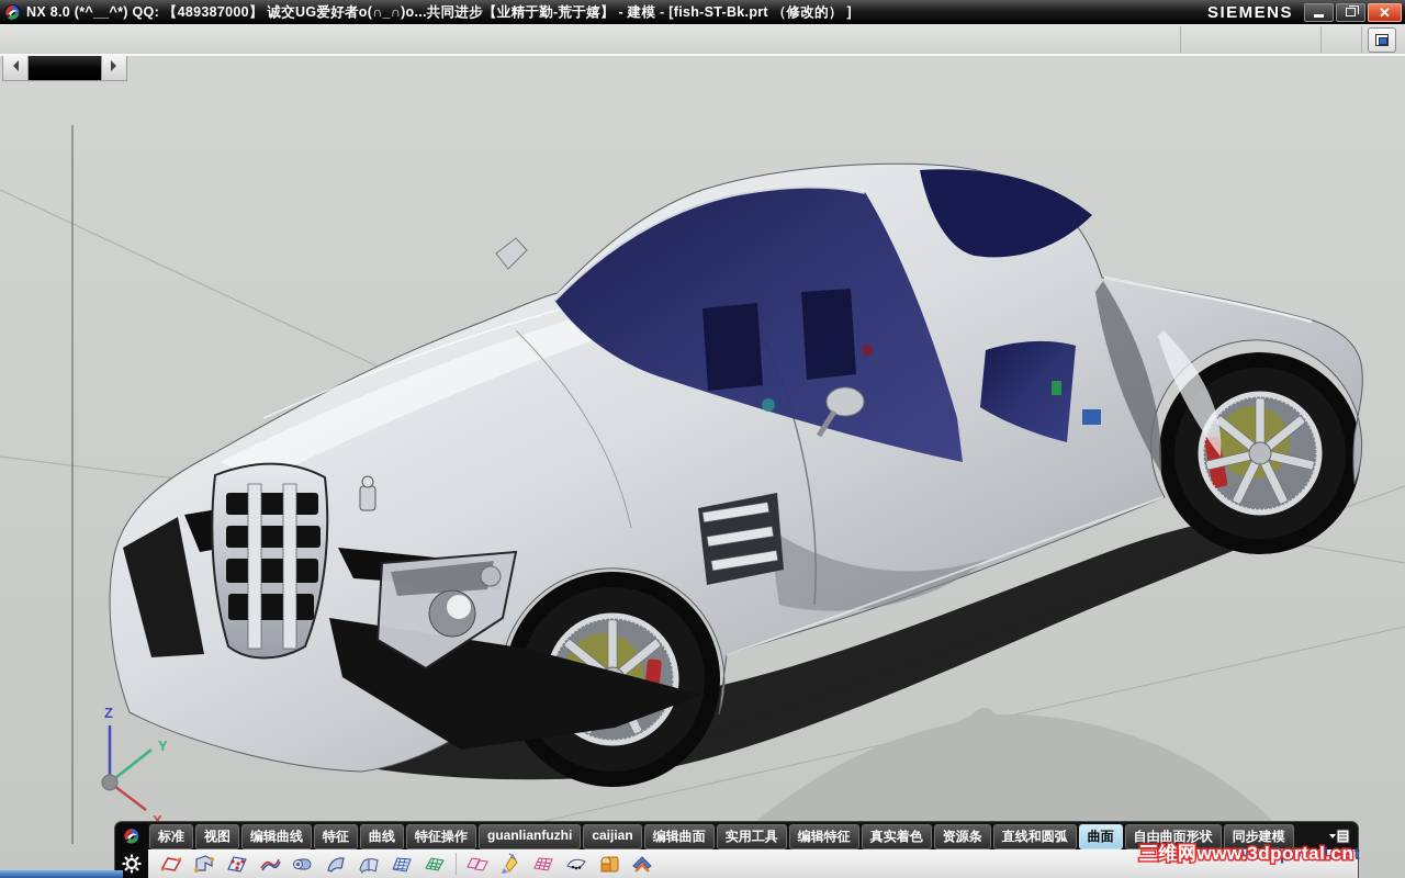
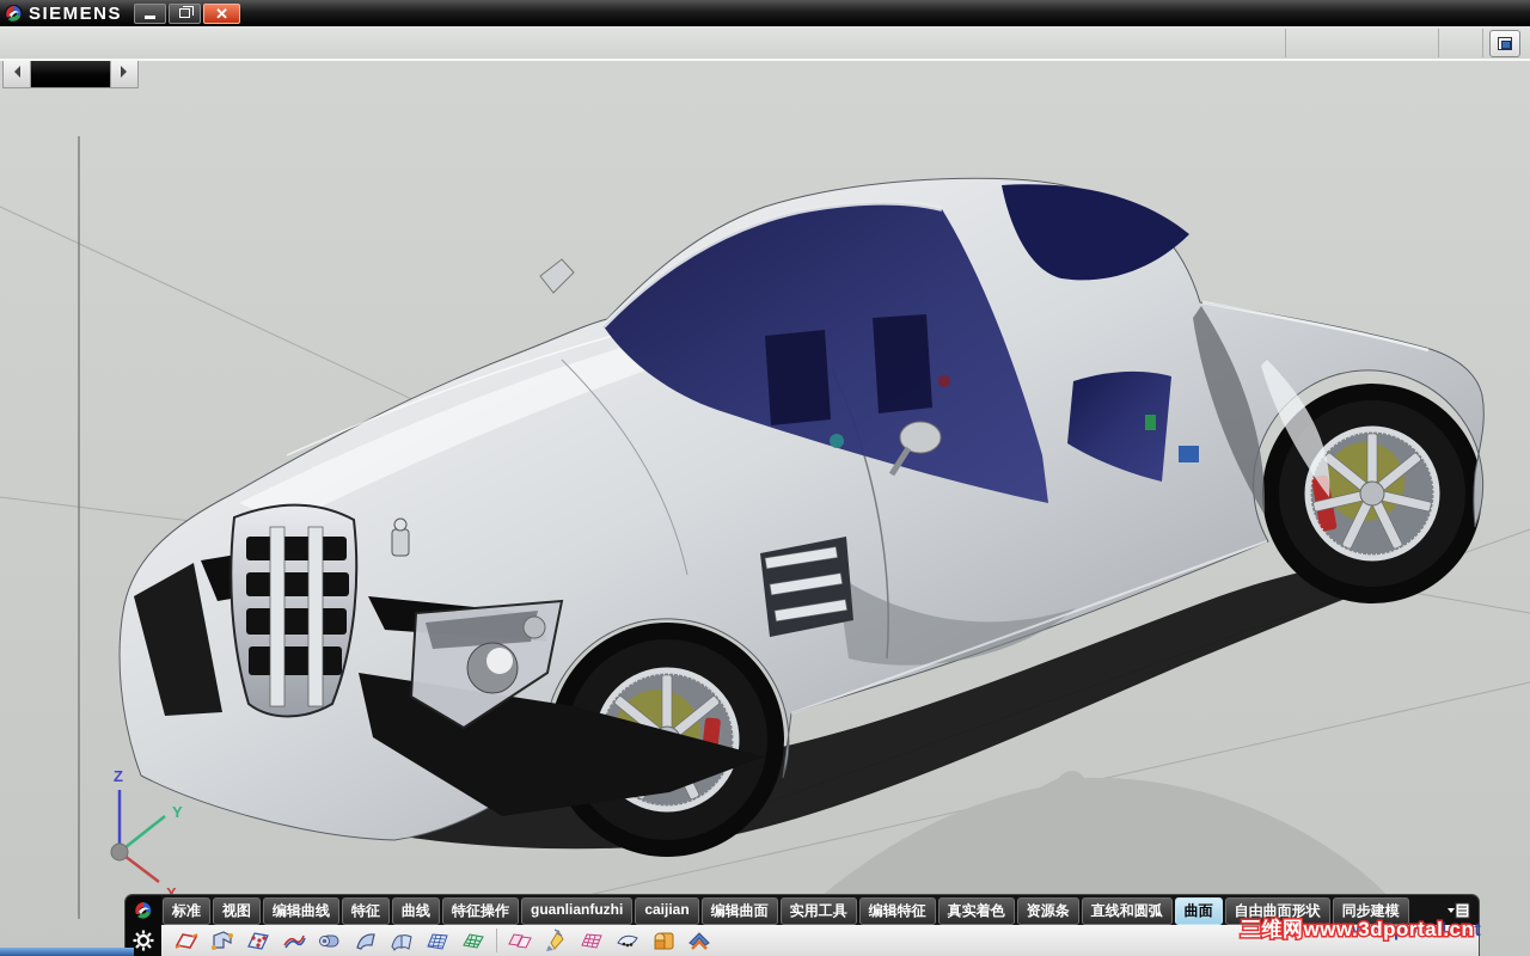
- NX 8.0 (*^__^*) QQ: 【489387000】 诚交UG爱好者o(∩_∩)o...共同进步【业精于勤-荒于嬉】 - 建模 - [fish-ST-Bk.prt （修改的） ]
  SIEMENS
  ✕
  Z
  Y
  标准
  视图
  编辑曲线
  特征
  曲线
  特征操作
  guanlianfuzhi
  caijian
  编辑曲面
  实用工具
  编辑特征
  真实着色
  资源条
  直线和圆弧
  曲面
  自由曲面形状
  同步建模
  www.3dportal.net
  三维网www.3dportal.cn
